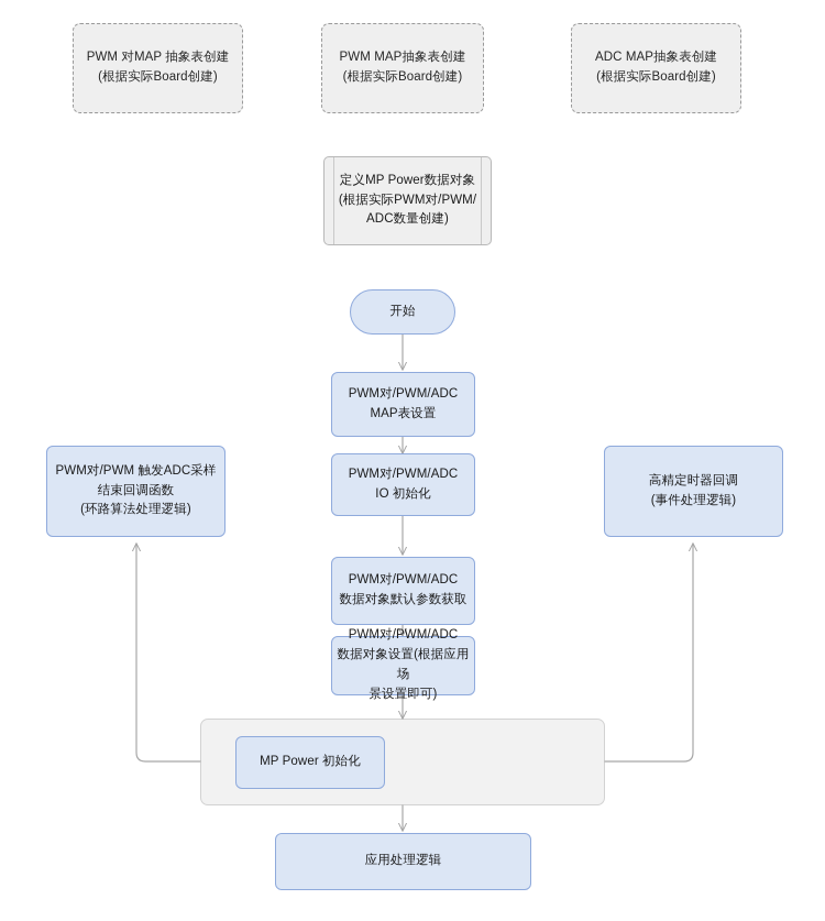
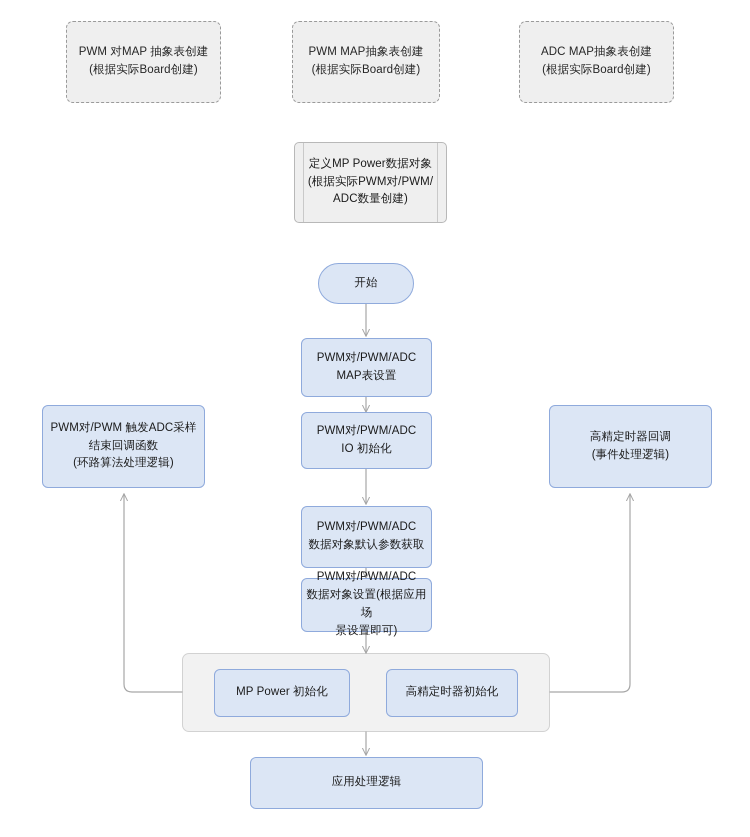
  PWM 对MAP 抽象表创建
  (根据实际Board创建)
  PWM MAP抽象表创建
  (根据实际Board创建)
  ADC MAP抽象表创建
  (根据实际Board创建)
  定义MP Power数据对象
  (根据实际PWM对/PWM/
  ADC数量创建)
  开始
  PWM对/PWM/ADC
  MAP表设置
  PWM对/PWM/ADC
  IO 初始化
  PWM对/PWM/ADC
  数据对象默认参数获取
  PWM对/PWM/ADC
  数据对象设置(根据应用场
  景设置即可)
  PWM对/PWM 触发ADC采样
  结束回调函数
  (环路算法处理逻辑)
  高精定时器回调
  (事件处理逻辑)
  MP Power 初始化
+ 高精定时器初始化
  应用处理逻辑
